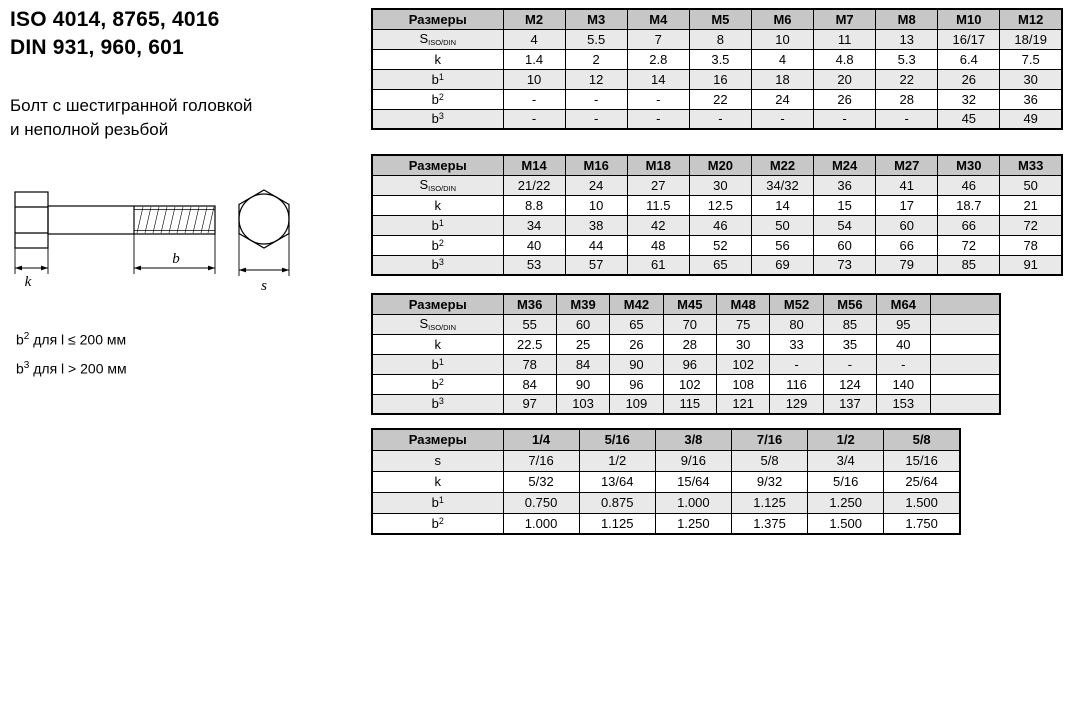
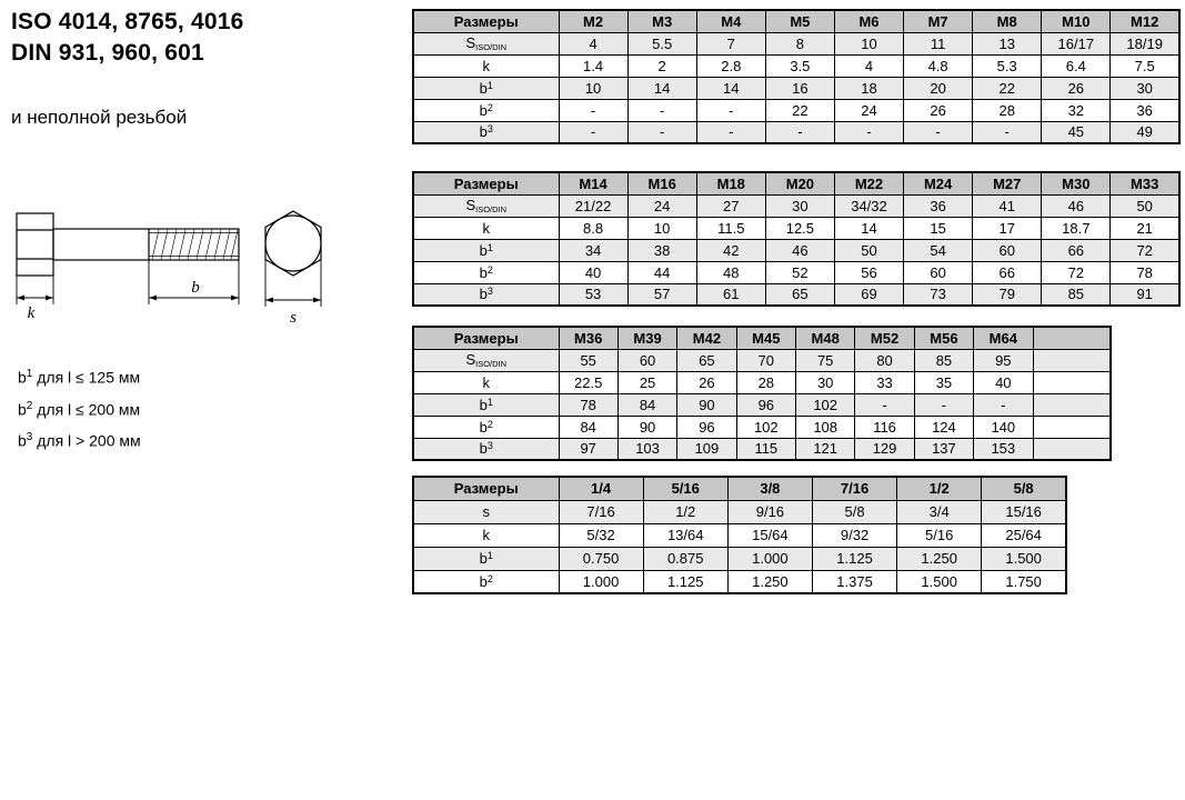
  ISO 4014, 8765, 4016
  DIN 931, 960, 601
- Болт с шестигранной головкой
  и неполной резьбой
  k
  b
  s
+ b1 для l ≤ 125 мм
  b2 для l ≤ 200 мм
  b3 для l > 200 мм
  Размеры	M2	M3	M4	M5	M6	M7	M8	M10	M12
  SISO/DIN	4	5.5	7	8	10	11	13	16/17	18/19
  k	1.4	2	2.8	3.5	4	4.8	5.3	6.4	7.5
- b1	10	12	14	16	18	20	22	26	30
+ b1	10	14	14	16	18	20	22	26	30
  b2	-	-	-	22	24	26	28	32	36
  b3	-	-	-	-	-	-	-	45	49
  Размеры	M14	M16	M18	M20	M22	M24	M27	M30	M33
  SISO/DIN	21/22	24	27	30	34/32	36	41	46	50
  k	8.8	10	11.5	12.5	14	15	17	18.7	21
  b1	34	38	42	46	50	54	60	66	72
  b2	40	44	48	52	56	60	66	72	78
  b3	53	57	61	65	69	73	79	85	91
  Размеры	M36	M39	M42	M45	M48	M52	M56	M64
  SISO/DIN	55	60	65	70	75	80	85	95
  k	22.5	25	26	28	30	33	35	40
  b1	78	84	90	96	102	-	-	-
  b2	84	90	96	102	108	116	124	140
  b3	97	103	109	115	121	129	137	153
  Размеры	1/4	5/16	3/8	7/16	1/2	5/8
  s	7/16	1/2	9/16	5/8	3/4	15/16
  k	5/32	13/64	15/64	9/32	5/16	25/64
  b1	0.750	0.875	1.000	1.125	1.250	1.500
  b2	1.000	1.125	1.250	1.375	1.500	1.750
